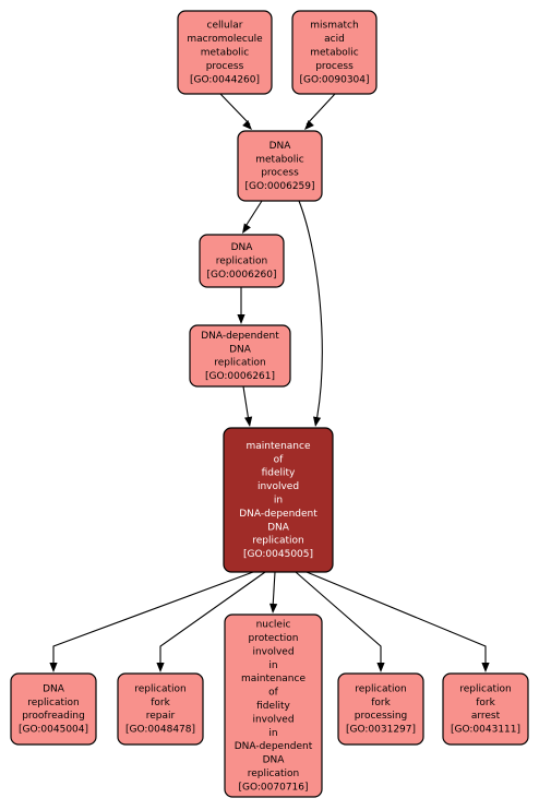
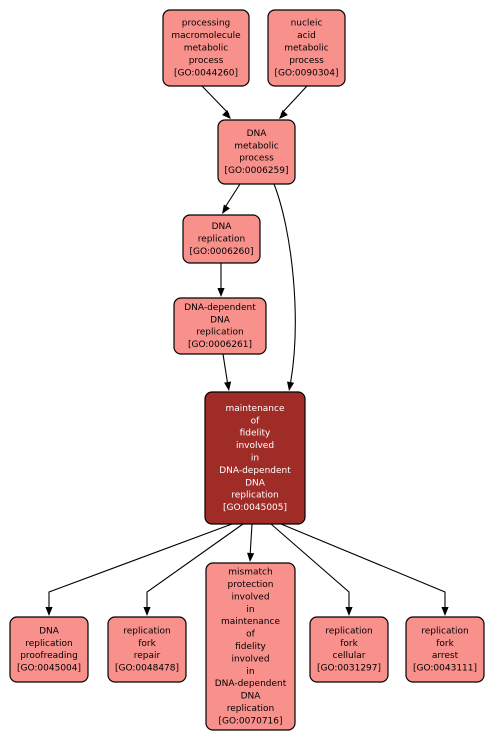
- cellular
+ processing
  macromolecule
  metabolic
  process
  [GO:0044260]
- mismatch
+ nucleic
  acid
  metabolic
  process
  [GO:0090304]
  DNA
  metabolic
  process
  [GO:0006259]
  DNA
  replication
  [GO:0006260]
  DNA-dependent
  DNA
  replication
  [GO:0006261]
  maintenance
  of
  fidelity
  involved
  in
  DNA-dependent
  DNA
  replication
  [GO:0045005]
  DNA
  replication
  proofreading
  [GO:0045004]
  replication
  fork
  repair
  [GO:0048478]
- nucleic
+ mismatch
  protection
  involved
  in
  maintenance
  of
  fidelity
  involved
  in
  DNA-dependent
  DNA
  replication
  [GO:0070716]
  replication
  fork
- processing
+ cellular
  [GO:0031297]
  replication
  fork
  arrest
  [GO:0043111]
